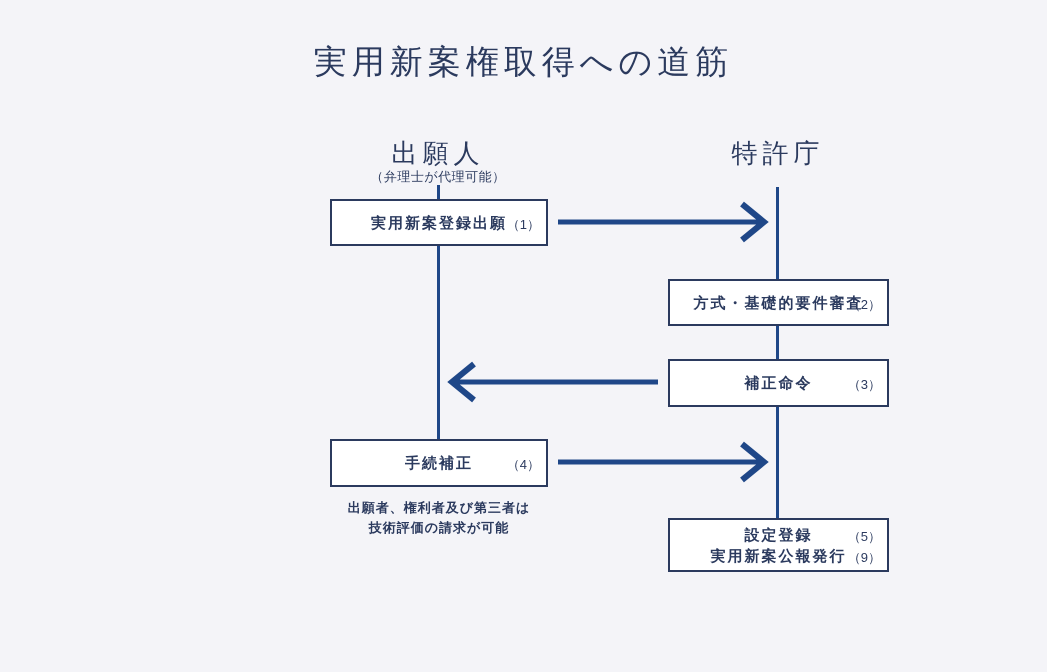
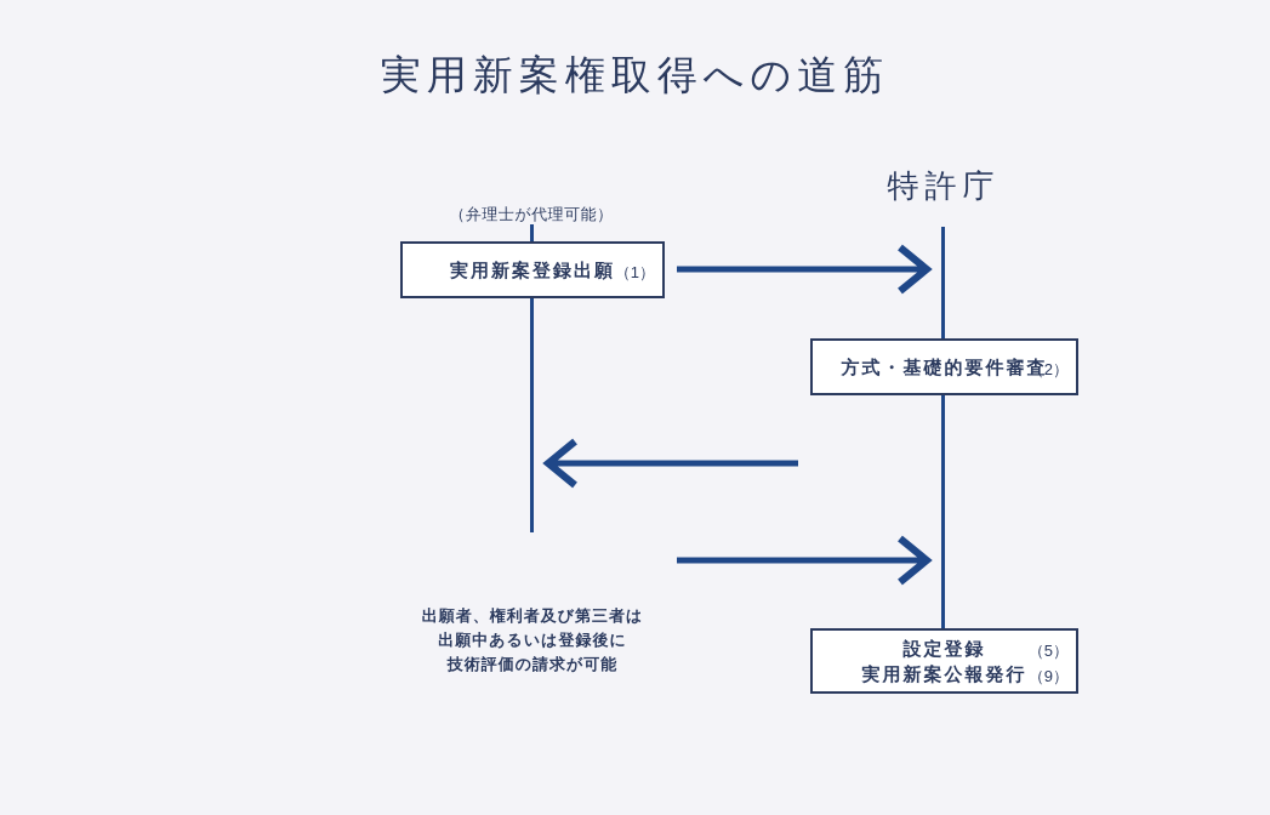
  実用新案権取得への道筋
- 出願人
  （弁理士が代理可能）
  特許庁
  実用新案登録出願
  （1）
  方式・基礎的要件審査
  （2）
- 補正命令
- （3）
- 手続補正
- （4）
  設定登録
  （5）
  実用新案公報発行
  （9）
  出願者、権利者及び第三者は
+ 出願中あるいは登録後に
  技術評価の請求が可能
